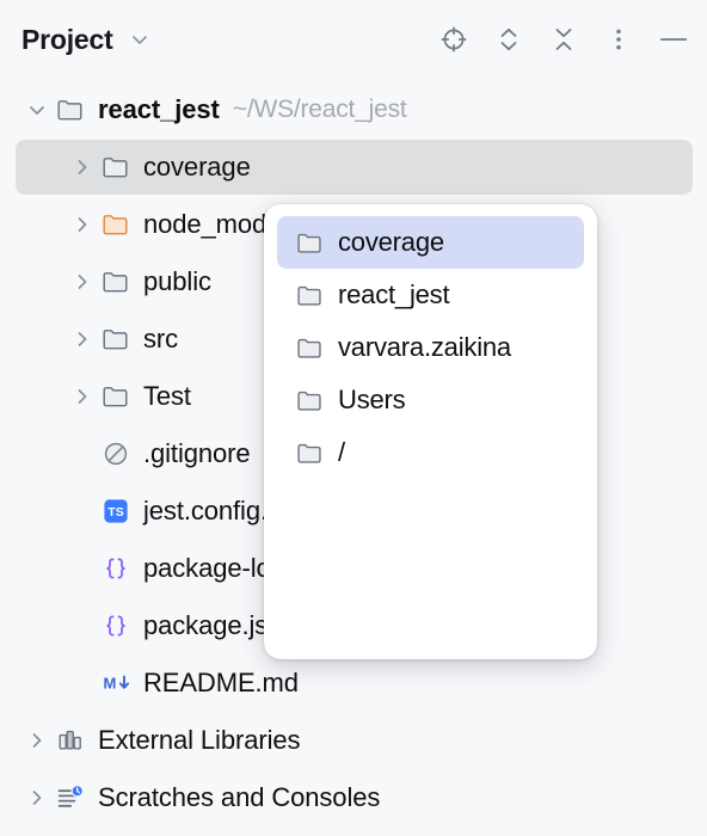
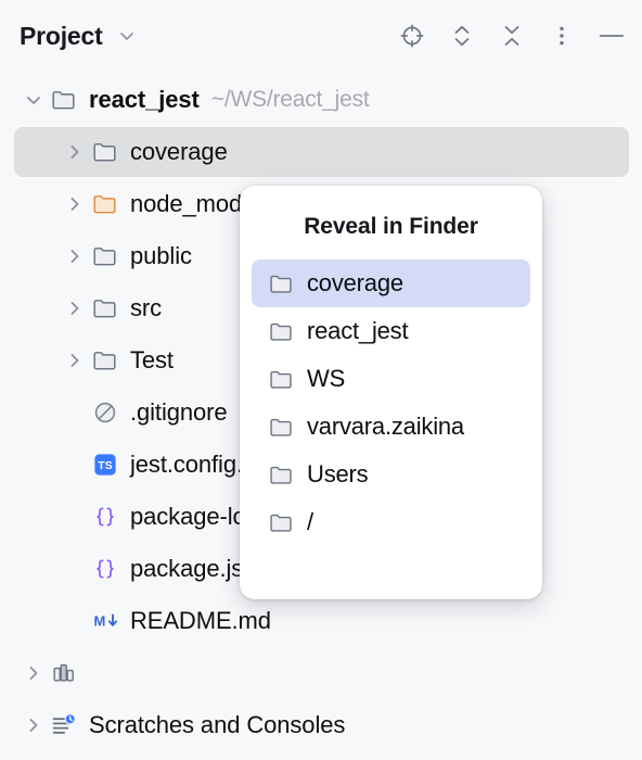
  Project
  react_jest
  ~/WS/react_jest
  coverage
  public
  src
  Test
  .gitignore
  TS
  jest.config
  package.js
  M
  README.md
- External Libraries
  Scratches and Consoles
+ Reveal in Finder
  coverage
  react_jest
+ WS
  varvara.zaikina
  Users
  /
